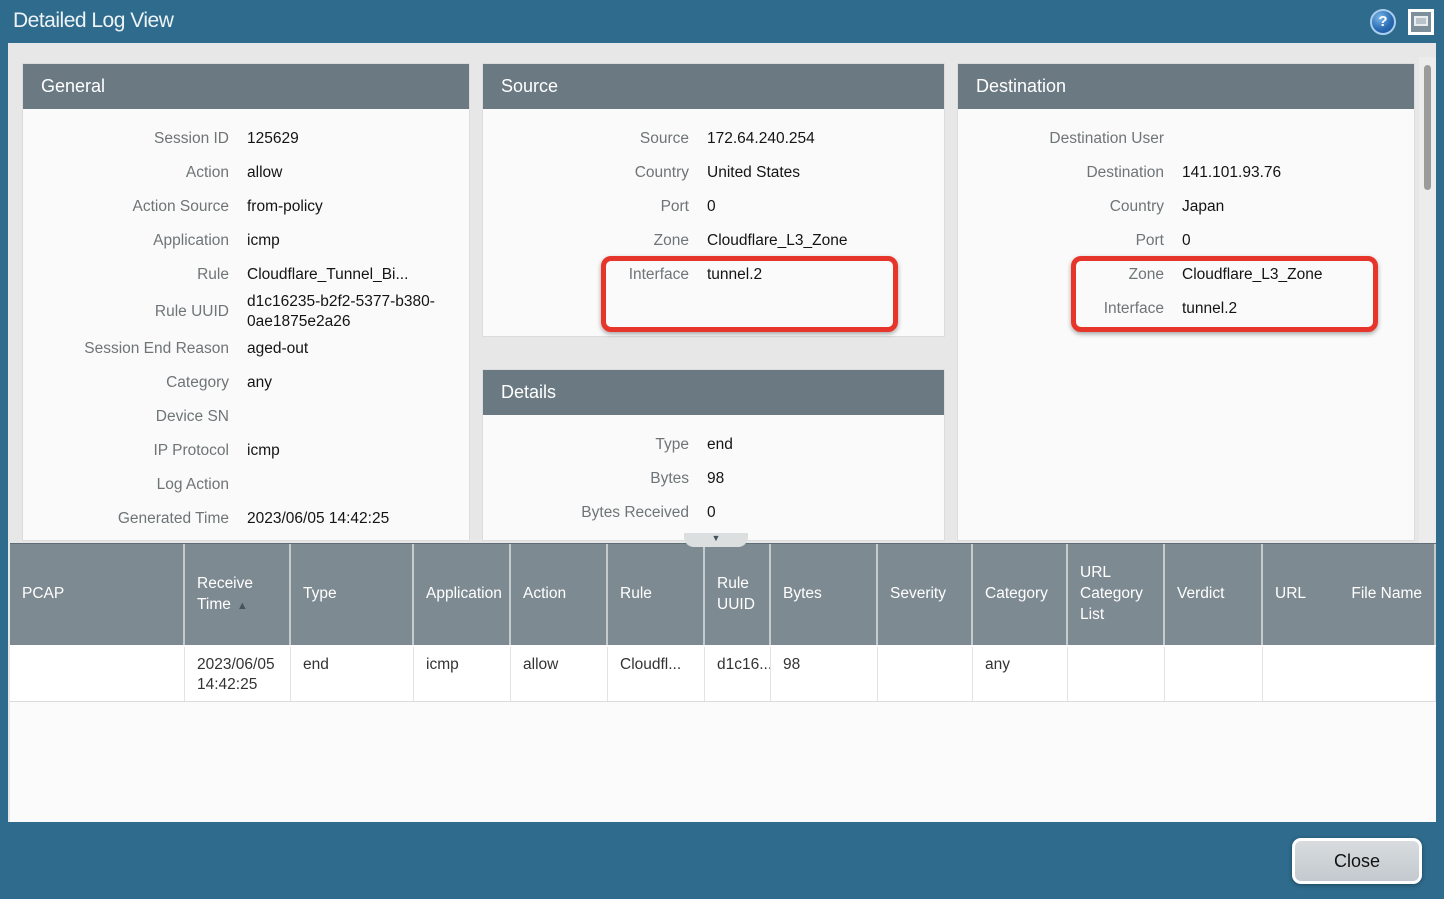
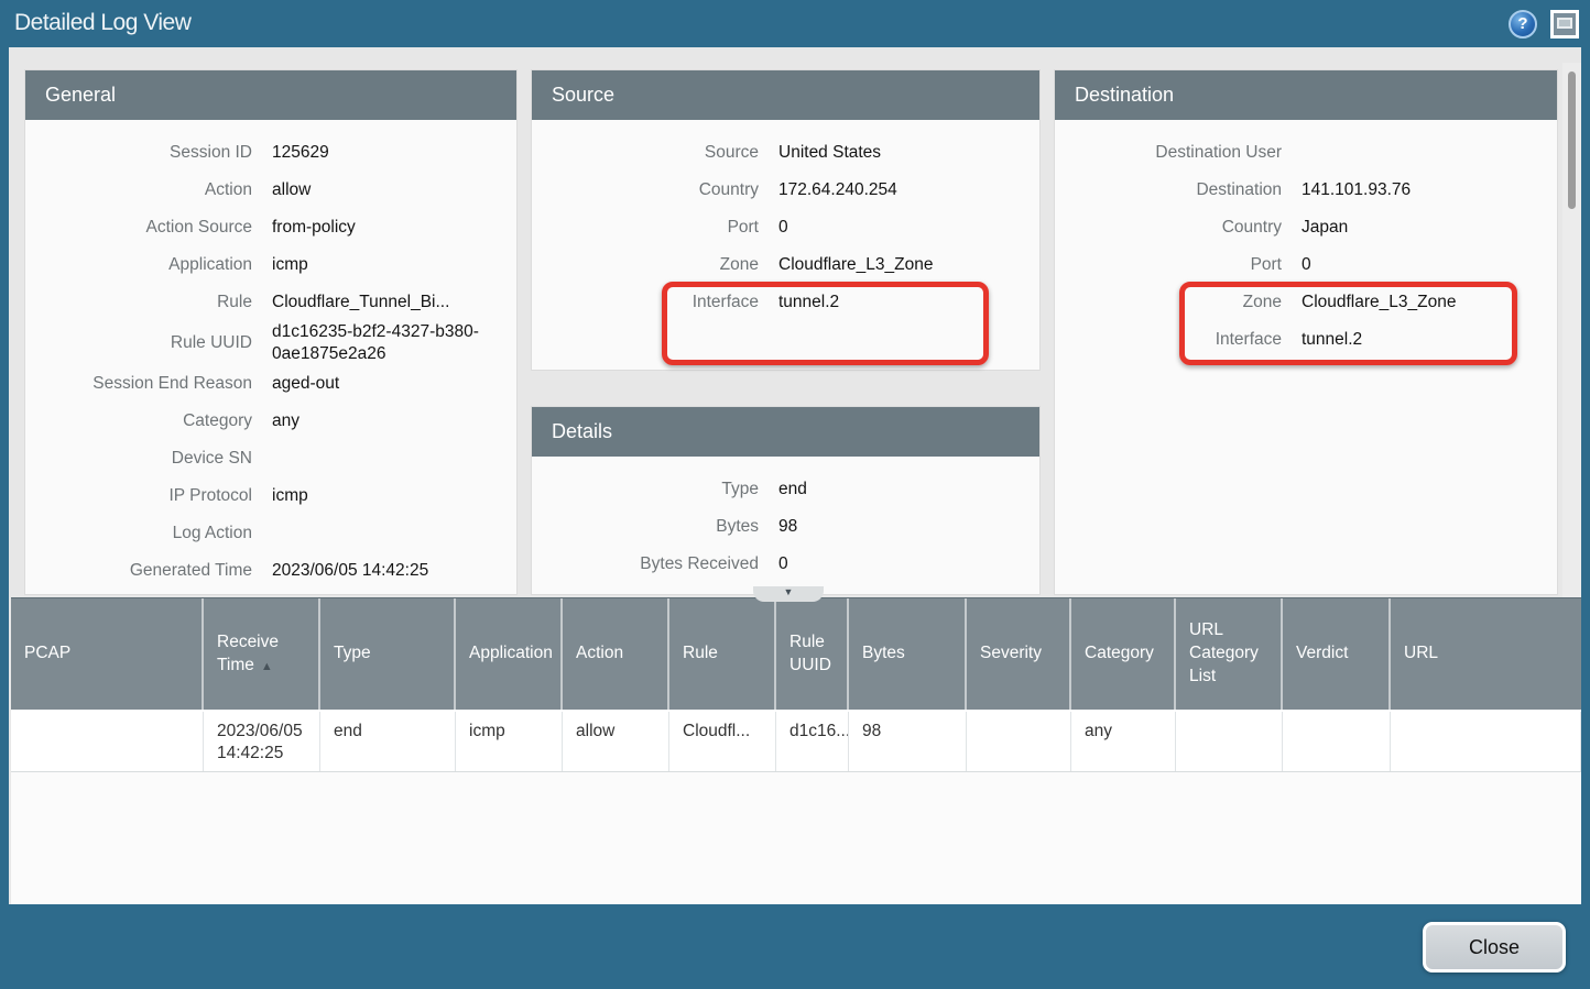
  Detailed Log View
  ?
  General
  Session ID
  125629
  Action
  allow
  Action Source
  from-policy
  Application
  icmp
  Rule
  Cloudflare_Tunnel_Bi...
  Rule UUID
- d1c16235-b2f2-5377-b380-0ae1875e2a26
+ d1c16235-b2f2-4327-b380-0ae1875e2a26
  Session End Reason
  aged-out
  Category
  any
  Device SN
  IP Protocol
  icmp
  Log Action
  Generated Time
  2023/06/05 14:42:25
  Source
  Source
- 172.64.240.254
+ United States
  Country
- United States
+ 172.64.240.254
  Port
  0
  Zone
  Cloudflare_L3_Zone
  Interface
  tunnel.2
  Details
  Type
  end
  Bytes
  98
  Bytes Received
  0
  Destination
  Destination User
  Destination
  141.101.93.76
  Country
  Japan
  Port
  0
  Zone
  Cloudflare_L3_Zone
  Interface
  tunnel.2
  ▼
  PCAP
  Receive Time ▲
  Type
  Application
  Action
  Rule
  Rule UUID
  Bytes
  Severity
  Category
  URL Category List
  Verdict
  URL
- File Name
  2023/06/05
  14:42:25
  end
  icmp
  allow
  Cloudfl...
  d1c16...
  98
  any
  Close
